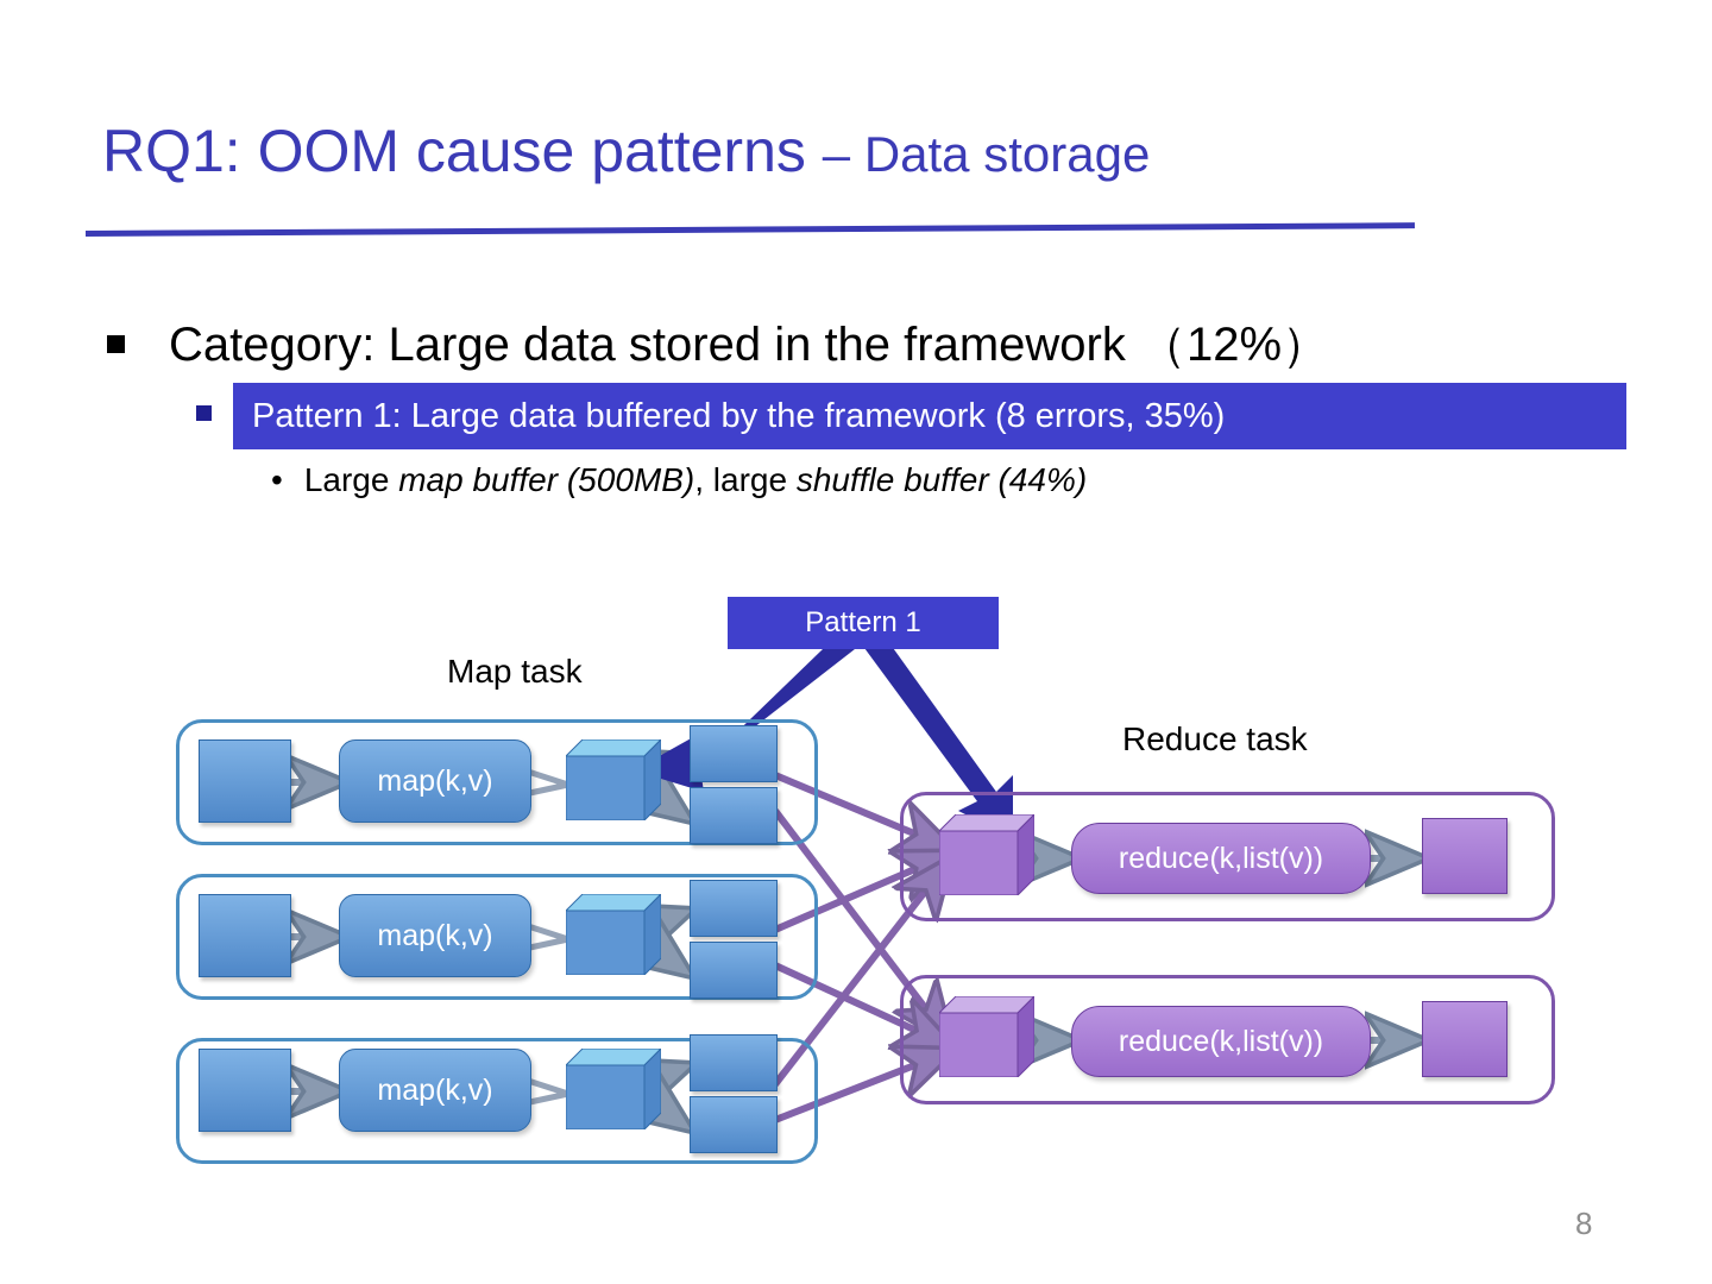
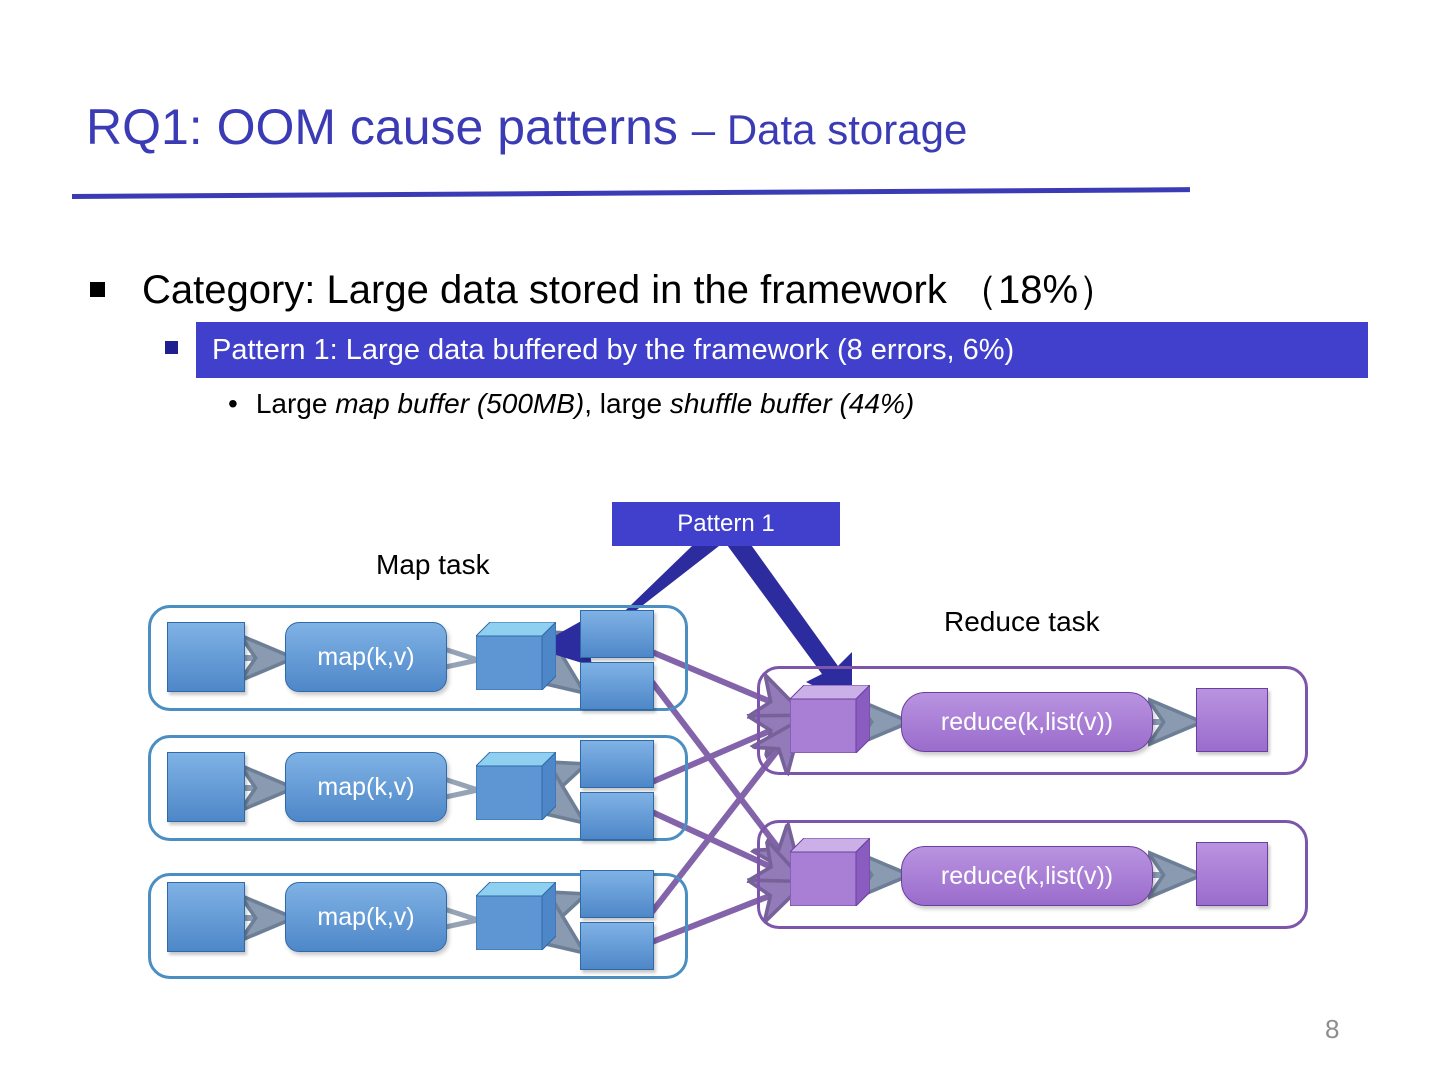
  RQ1: OOM cause patterns – Data storage
- Category: Large data stored in the framework （12%）
+ Category: Large data stored in the framework （18%）
- Pattern 1: Large data buffered by the framework (8 errors, 35%)
+ Pattern 1: Large data buffered by the framework (8 errors, 6%)
  •
  Large map buffer (500MB), large shuffle buffer (44%)
  map(k,v)
  map(k,v)
  map(k,v)
  reduce(k,list(v))
  reduce(k,list(v))
  Map task
  Reduce task
  Pattern 1
  8
